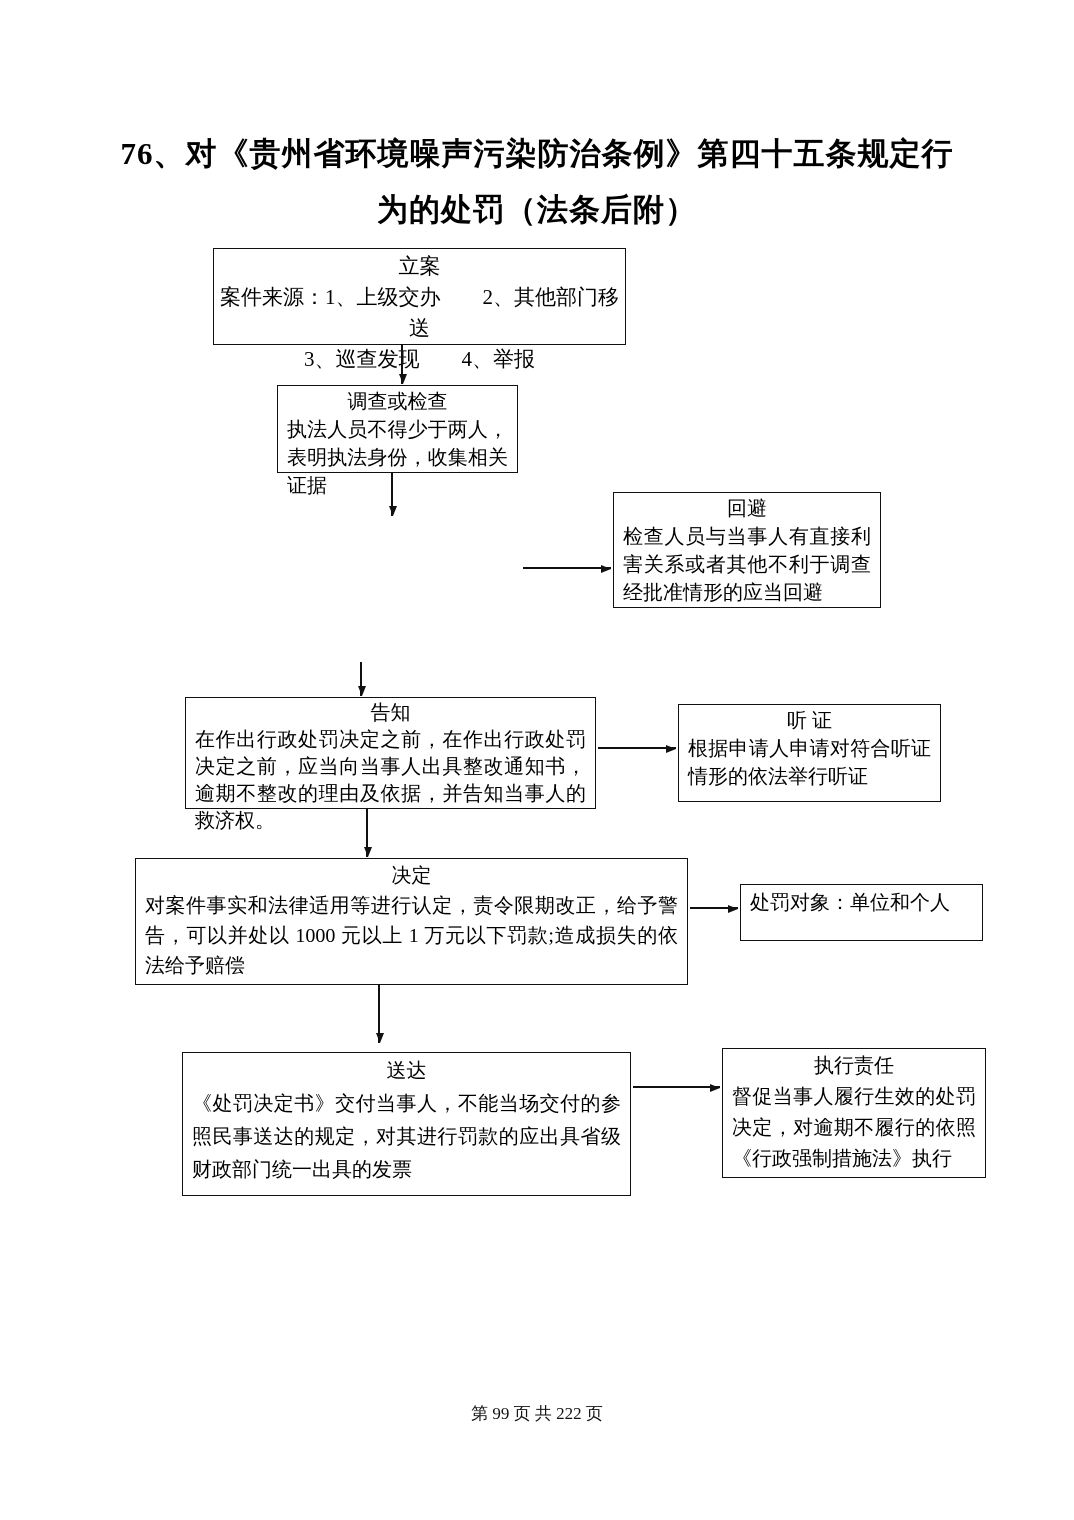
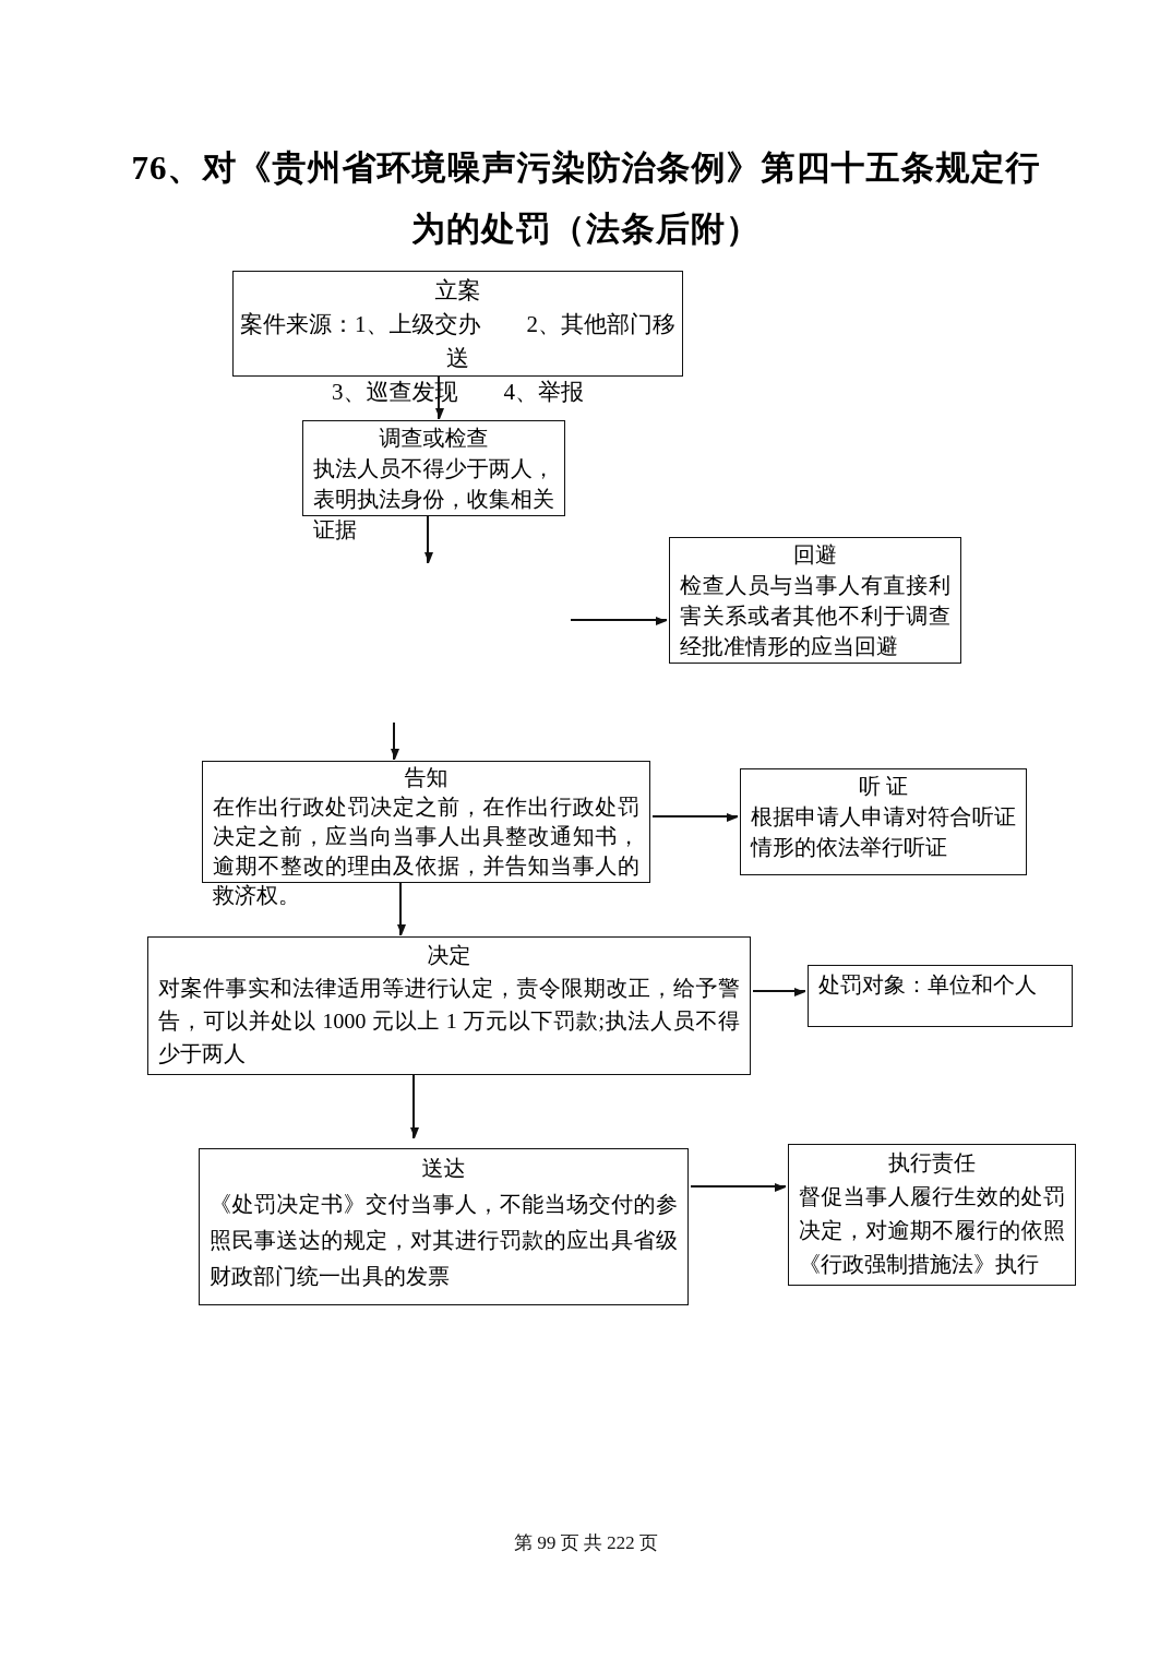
  76、对《贵州省环境噪声污染防治条例》第四十五条规定行
  为的处罚（法条后附）
  立案
  案件来源：1、上级交办 2、其他部门移送
  3、巡查发现 4、举报
  调查或检查
  执法人员不得少于两人，表明执法身份，收集相关证据
  回避
  检查人员与当事人有直接利害关系或者其他不利于调查经批准情形的应当回避
  告知
  在作出行政处罚决定之前，在作出行政处罚决定之前，应当向当事人出具整改通知书，逾期不整改的理由及依据，并告知当事人的救济权。
  听 证
  根据申请人申请对符合听证情形的依法举行听证
  决定
- 对案件事实和法律适用等进行认定，责令限期改正，给予警告，可以并处以 1000 元以上 1 万元以下罚款;造成损失的依法给予赔偿
+ 对案件事实和法律适用等进行认定，责令限期改正，给予警告，可以并处以 1000 元以上 1 万元以下罚款;执法人员不得少于两人
  处罚对象：单位和个人
  送达
  《处罚决定书》交付当事人，不能当场交付的参照民事送达的规定，对其进行罚款的应出具省级财政部门统一出具的发票
  执行责任
  督促当事人履行生效的处罚决定，对逾期不履行的依照《行政强制措施法》执行
  第 99 页 共 222 页
